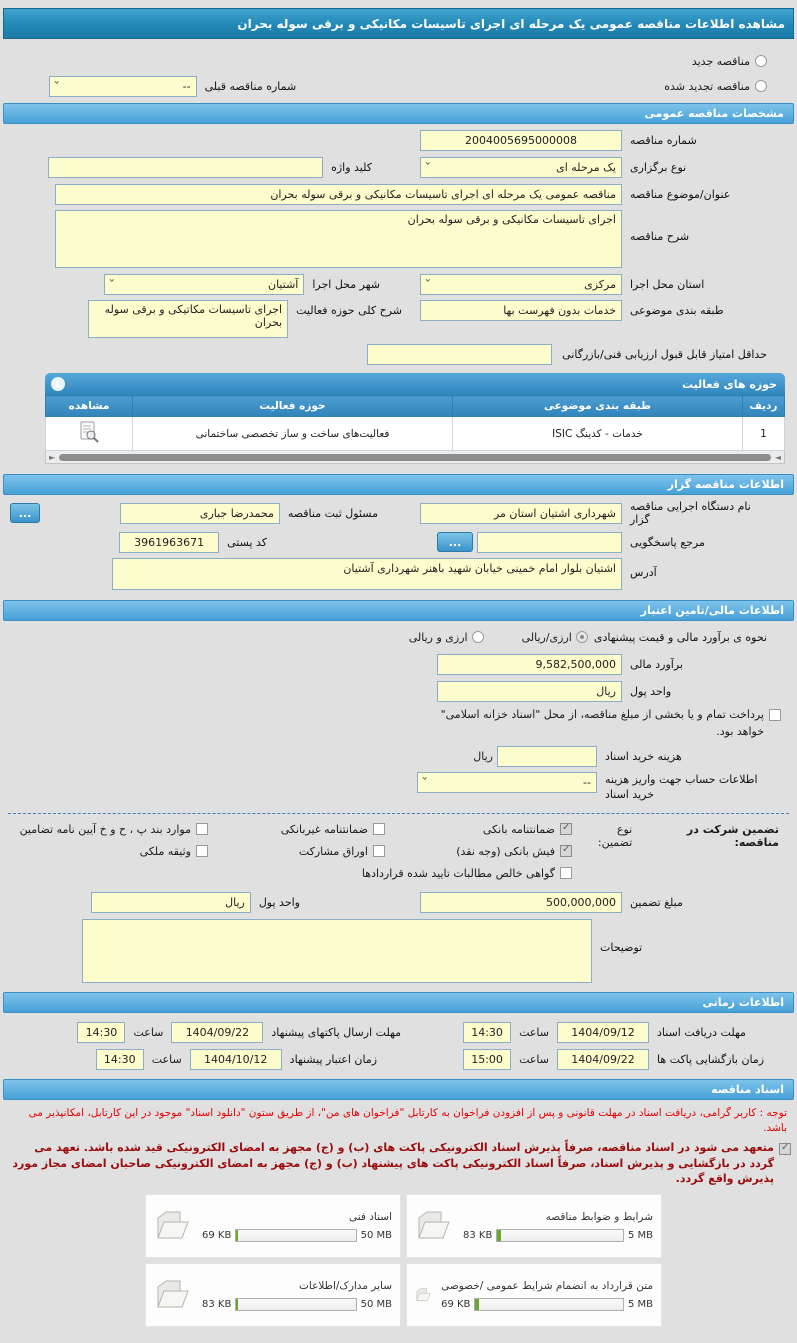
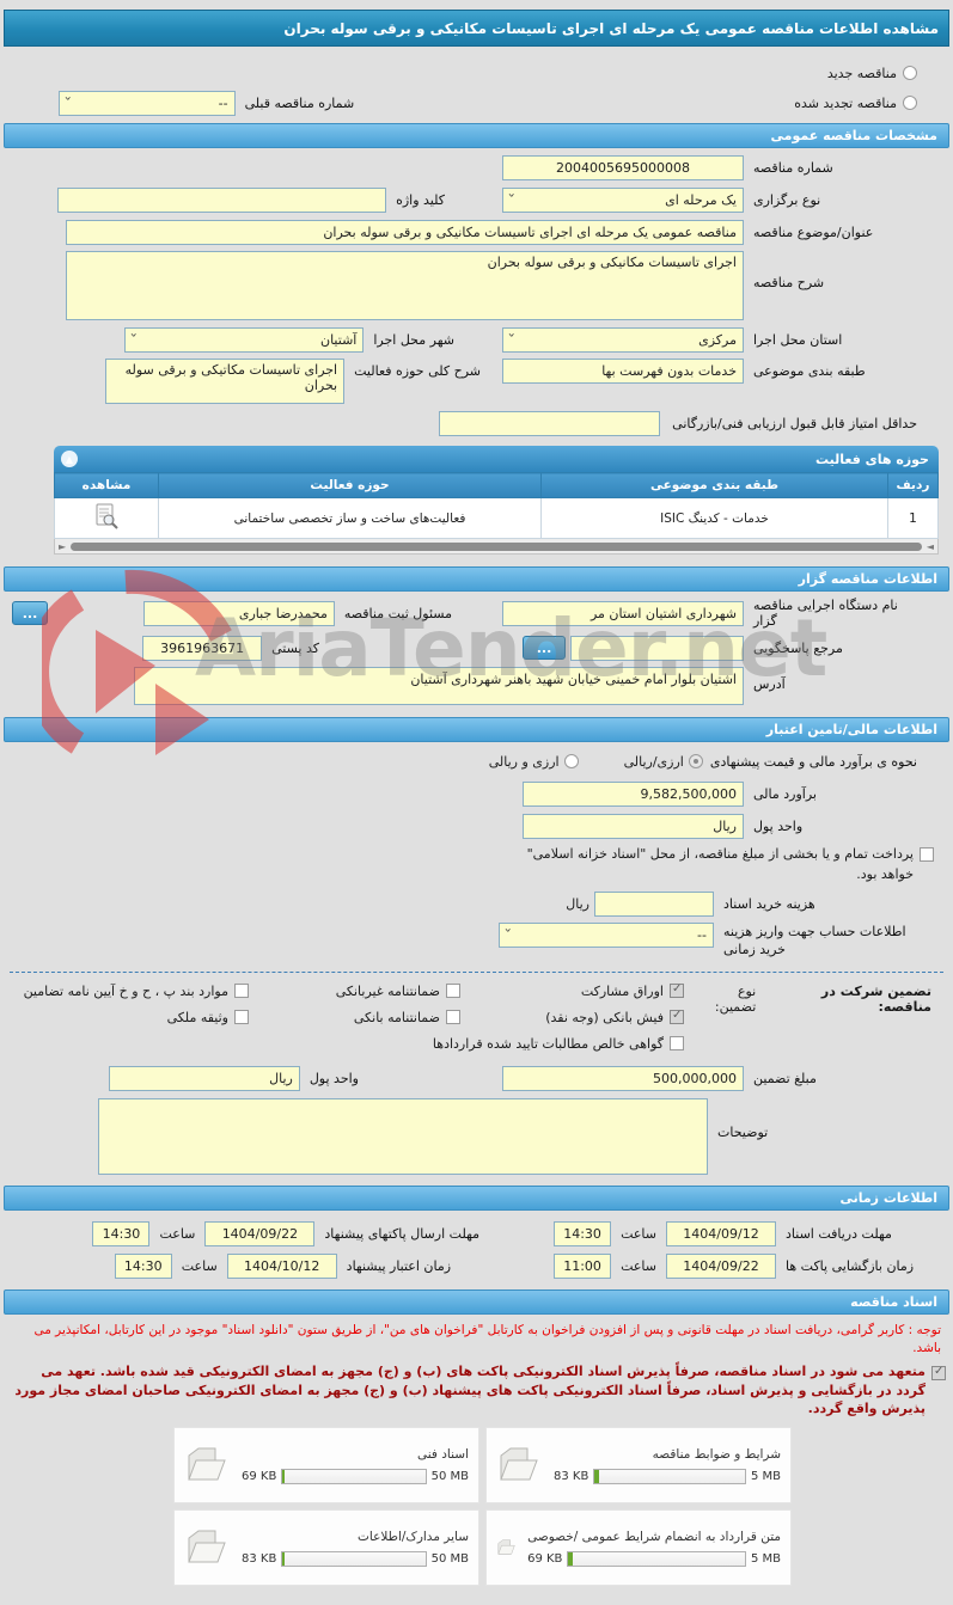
  مشاهده اطلاعات مناقصه عمومی یک مرحله ای اجرای تاسیسات مکانیکی و برقی سوله بحران
  مناقصه جدید
  مناقصه تجدید شده
  شماره مناقصه قبلی
  --
  ˅
  مشخصات مناقصه عمومی
  شماره مناقصه
  2004005695000008
  نوع برگزاری
  یک مرحله ای
  ˅
  کلید واژه
  عنوان/موضوع مناقصه
  مناقصه عمومی یک مرحله ای اجرای تاسیسات مکانیکی و برقی سوله بحران
  شرح مناقصه
  اجرای تاسیسات مکانیکی و برقی سوله بحران
  استان محل اجرا
  مرکزی
  ˅
  شهر محل اجرا
  آشتیان
  ˅
  طبقه بندی موضوعی
  خدمات بدون فهرست بها
  شرح کلی حوزه فعالیت
  اجرای تاسیسات مکاتیکی و برقی سوله بحران
  حداقل امتیاز قابل قبول ارزیابی فنی/بازرگانی
  حوزه های فعالیت
  ردیف	طبقه بندی موضوعی	حوزه فعالیت	مشاهده
  1	خدمات - کدینگ ISIC	فعالیت‌های ساخت و ساز تخصصی ساختمانی
  ◄
  ►
  اطلاعات مناقصه گزار
  نام دستگاه اجرایی مناقصه گزار
  شهرداری اشتیان استان مر
  مسئول ثبت مناقصه
  محمدرضا جباری
  ...
  مرجع پاسخگویی
  ...
  کد پستی
  3961963671
  آدرس
  اشتیان بلوار امام خمینی خیابان شهید باهنر شهرداری آشتیان
  اطلاعات مالی/تامین اعتبار
  نحوه ی برآورد مالی و قیمت پیشنهادی
  ارزی/ریالی
  ارزی و ریالی
  برآورد مالی
  9,582,500,000
  واحد پول
  ریال
  پرداخت تمام و یا بخشی از مبلغ مناقصه، از محل "اسناد خزانه اسلامی" خواهد بود.
  هزینه خرید اسناد
  ریال
- اطلاعات حساب جهت واریز هزینه خرید اسناد
+ اطلاعات حساب جهت واریز هزینه خرید زمانی
  --
  ˅
  تضمین شرکت در مناقصه:
  نوع تضمین:
- ضمانتنامه بانکی
+ اوراق مشارکت
  ضمانتنامه غیربانکی
  موارد بند پ ، ح و خ آیین نامه تضامین
  فیش بانکی (وجه نقد)
- اوراق مشارکت
+ ضمانتنامه بانکی
  وثیقه ملکی
  گواهی خالص مطالبات تایید شده قراردادها
  مبلغ تضمین
  500,000,000
  واحد پول
  ریال
  توضیحات
  اطلاعات زمانی
  مهلت دریافت اسناد
  1404/09/12
  ساعت
  14:30
  مهلت ارسال پاکتهای پیشنهاد
  1404/09/22
  ساعت
  14:30
  زمان بازگشایی پاکت ها
  1404/09/22
  ساعت
- 15:00
+ 11:00
  زمان اعتبار پیشنهاد
  1404/10/12
  ساعت
  14:30
  اسناد مناقصه
  توجه : کاربر گرامی، دریافت اسناد در مهلت قانونی و پس از افزودن فراخوان به کارتابل "فراخوان های من"، از طریق ستون "دانلود اسناد" موجود در این کارتابل، امکانپذیر می باشد.
  متعهد می شود در اسناد مناقصه، صرفاً پذیرش اسناد الکترونیکی پاکت های (ب) و (ج) مجهز به امضای الکترونیکی قید شده باشد. تعهد می گردد در بازگشایی و پذیرش اسناد، صرفاً اسناد الکترونیکی پاکت های پیشنهاد (ب) و (ج) مجهز به امضای الکترونیکی صاحبان امضای مجاز مورد پذیرش واقع گردد.
  شرایط و ضوابط مناقصه
  83 KB
  5 MB
  اسناد فنی
  69 KB
  50 MB
  متن قرارداد به انضمام شرایط عمومی /خصوصی
  69 KB
  5 MB
  سایر مدارک/اطلاعات
  83 KB
  50 MB
+ AriaTender.net
